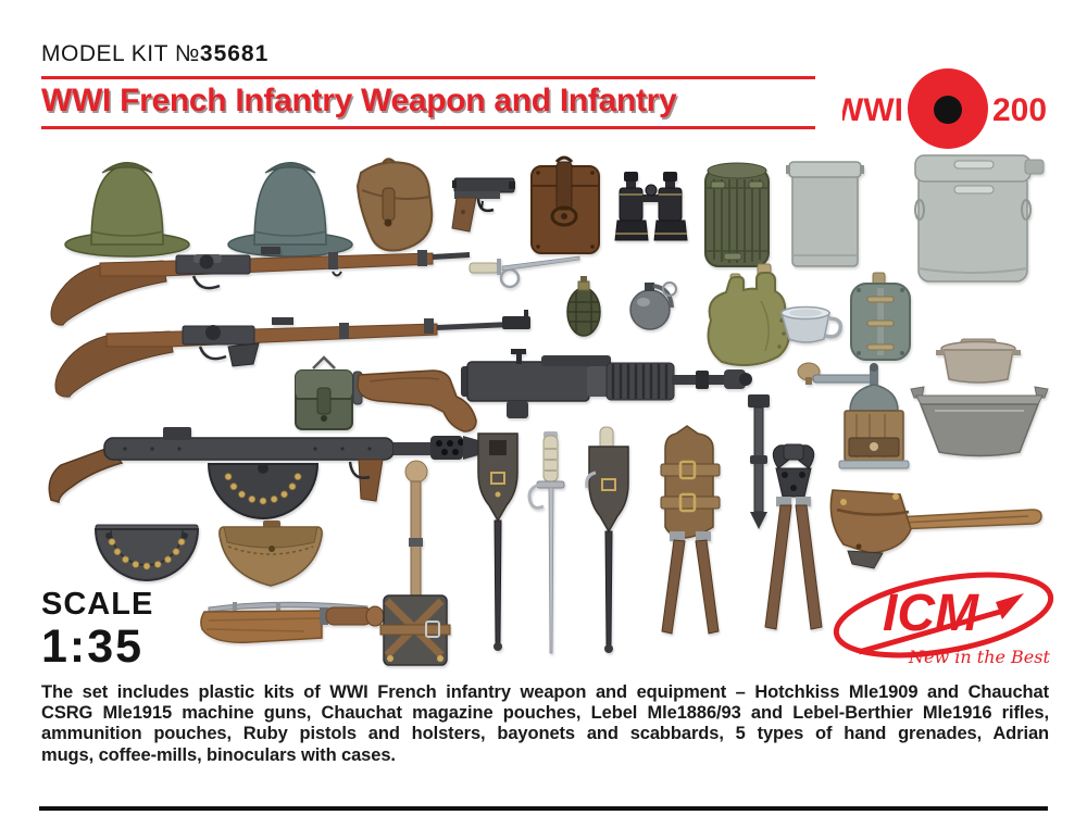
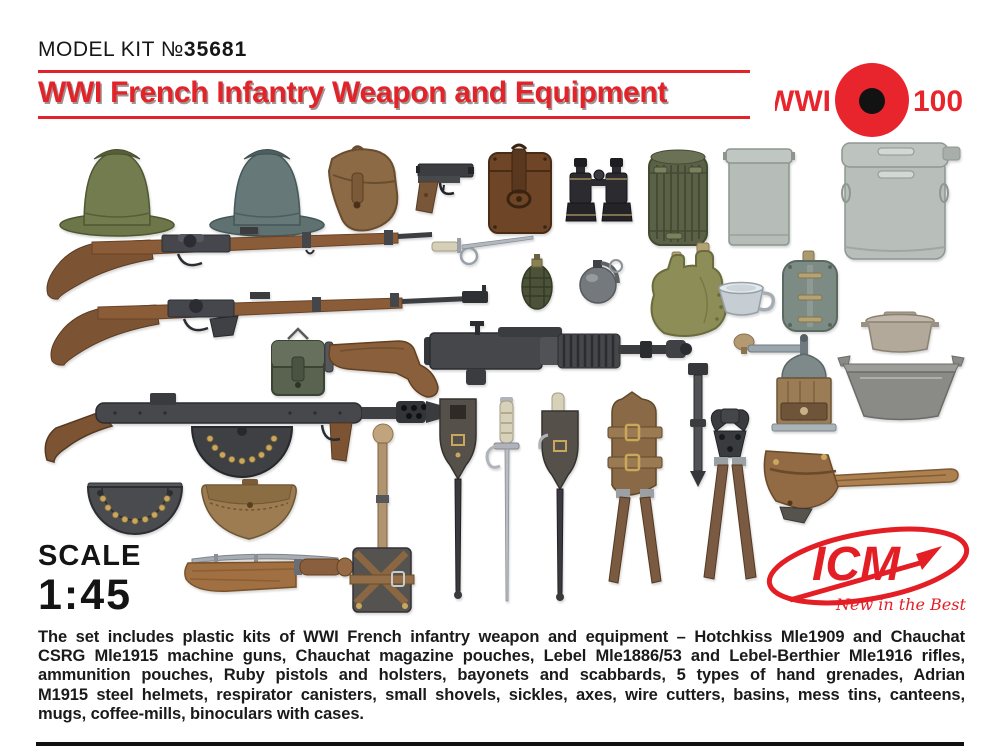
  MODEL KIT №35681
- WWI French Infantry Weapon and Infantry
+ WWI French Infantry Weapon and Equipment
  WWI
- 200
+ 100
  SCALE
- 1:35
+ 1:45
  ICM
  New in the Best
  The set includes plastic kits of WWI French infantry weapon and equipment – Hotchkiss Mle1909 and Chauchat
- CSRG Mle1915 machine guns, Chauchat magazine pouches, Lebel Mle1886/93 and Lebel-Berthier Mle1916 rifles,
+ CSRG Mle1915 machine guns, Chauchat magazine pouches, Lebel Mle1886/53 and Lebel-Berthier Mle1916 rifles,
  ammunition pouches, Ruby pistols and holsters, bayonets and scabbards, 5 types of hand grenades, Adrian
+ M1915 steel helmets, respirator canisters, small shovels, sickles, axes, wire cutters, basins, mess tins, canteens,
  mugs, coffee-mills, binoculars with cases.
